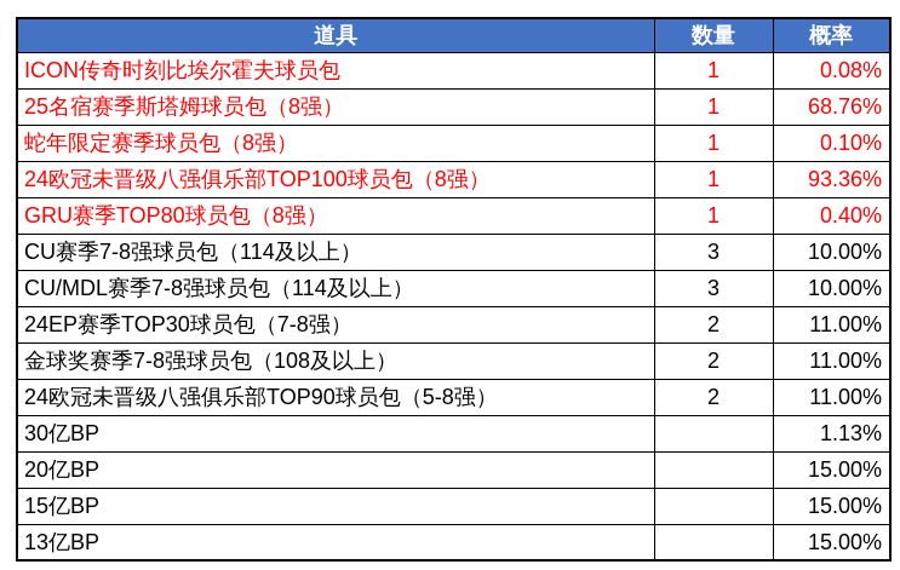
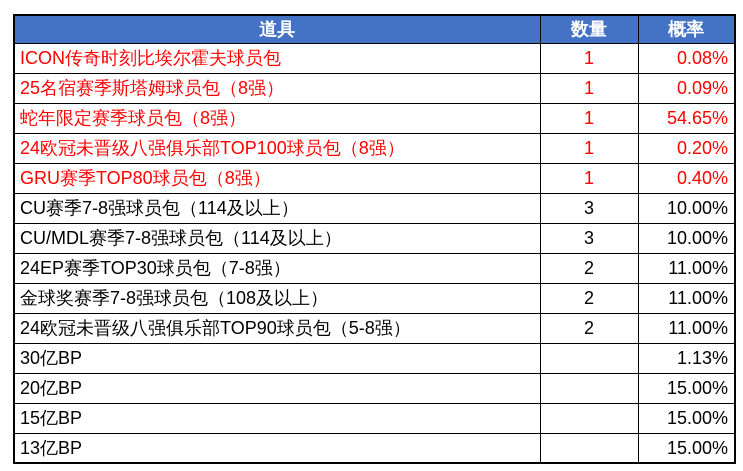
  道具	数量	概率
  ICON传奇时刻比埃尔霍夫球员包	1	0.08%
- 25名宿赛季斯塔姆球员包（8强）	1	68.76%
+ 25名宿赛季斯塔姆球员包（8强）	1	0.09%
- 蛇年限定赛季球员包（8强）	1	0.10%
+ 蛇年限定赛季球员包（8强）	1	54.65%
- 24欧冠未晋级八强俱乐部TOP100球员包（8强）	1	93.36%
+ 24欧冠未晋级八强俱乐部TOP100球员包（8强）	1	0.20%
  GRU赛季TOP80球员包（8强）	1	0.40%
  CU赛季7-8强球员包（114及以上）	3	10.00%
  CU/MDL赛季7-8强球员包（114及以上）	3	10.00%
  24EP赛季TOP30球员包（7-8强）	2	11.00%
  金球奖赛季7-8强球员包（108及以上）	2	11.00%
  24欧冠未晋级八强俱乐部TOP90球员包（5-8强）	2	11.00%
  30亿BP		1.13%
  20亿BP		15.00%
  15亿BP		15.00%
  13亿BP		15.00%
